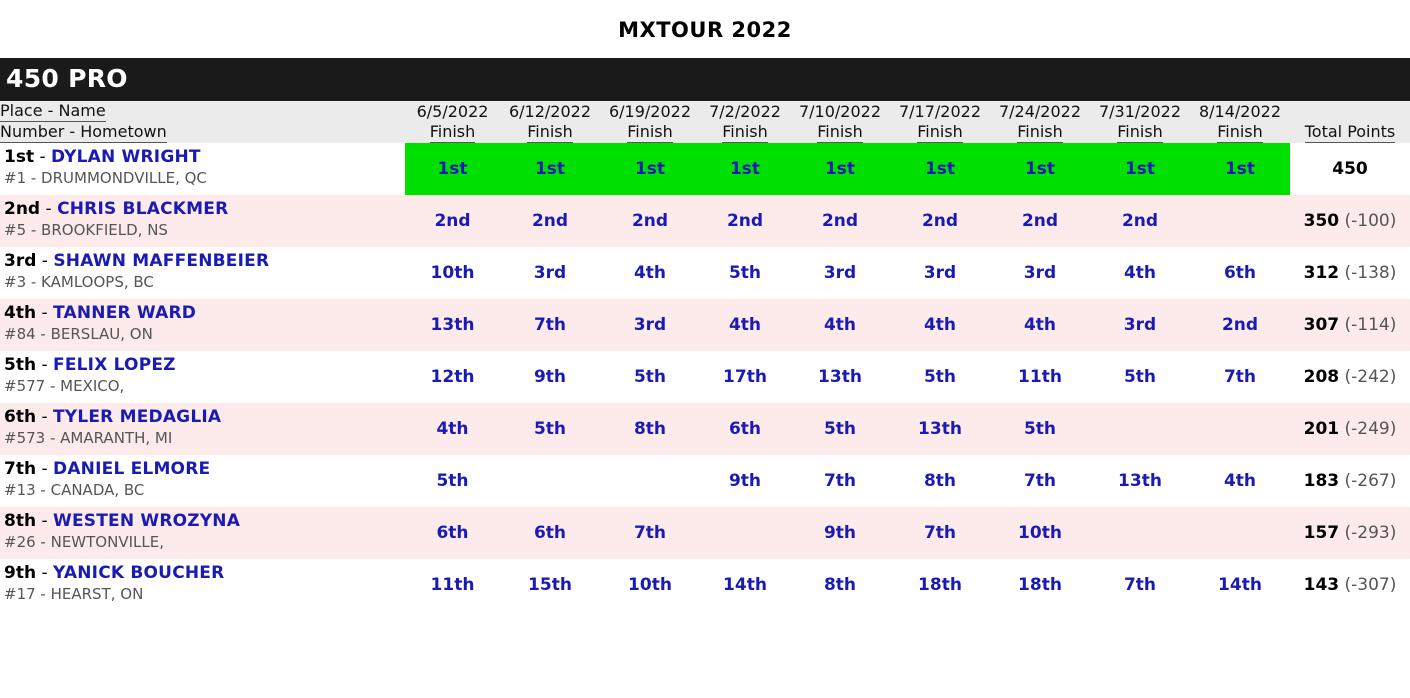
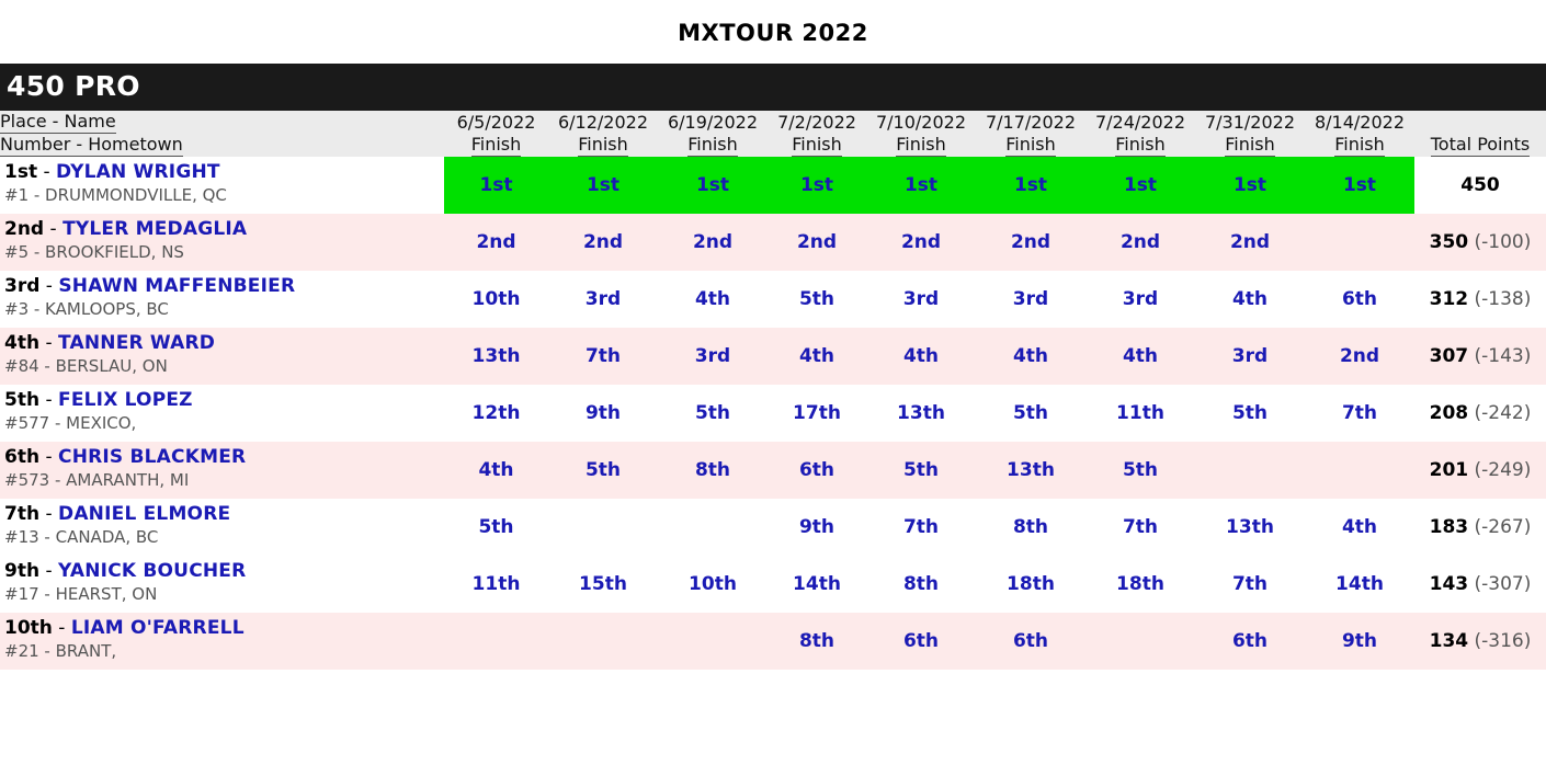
  MXTOUR 2022
  450 PRO
  Place - Name Number - Hometown	6/5/2022 Finish	6/12/2022 Finish	6/19/2022 Finish	7/2/2022 Finish	7/10/2022 Finish	7/17/2022 Finish	7/24/2022 Finish	7/31/2022 Finish	8/14/2022 Finish	Total Points
  1st - DYLAN WRIGHT#1 - DRUMMONDVILLE, QC	1st	1st	1st	1st	1st	1st	1st	1st	1st	450
- 2nd - CHRIS BLACKMER#5 - BROOKFIELD, NS	2nd	2nd	2nd	2nd	2nd	2nd	2nd	2nd		350 (-100)
+ 2nd - TYLER MEDAGLIA#5 - BROOKFIELD, NS	2nd	2nd	2nd	2nd	2nd	2nd	2nd	2nd		350 (-100)
  3rd - SHAWN MAFFENBEIER#3 - KAMLOOPS, BC	10th	3rd	4th	5th	3rd	3rd	3rd	4th	6th	312 (-138)
- 4th - TANNER WARD#84 - BERSLAU, ON	13th	7th	3rd	4th	4th	4th	4th	3rd	2nd	307 (-114)
+ 4th - TANNER WARD#84 - BERSLAU, ON	13th	7th	3rd	4th	4th	4th	4th	3rd	2nd	307 (-143)
  5th - FELIX LOPEZ#577 - MEXICO,	12th	9th	5th	17th	13th	5th	11th	5th	7th	208 (-242)
- 6th - TYLER MEDAGLIA#573 - AMARANTH, MI	4th	5th	8th	6th	5th	13th	5th			201 (-249)
+ 6th - CHRIS BLACKMER#573 - AMARANTH, MI	4th	5th	8th	6th	5th	13th	5th			201 (-249)
  7th - DANIEL ELMORE#13 - CANADA, BC	5th			9th	7th	8th	7th	13th	4th	183 (-267)
- 8th - WESTEN WROZYNA#26 - NEWTONVILLE,	6th	6th	7th		9th	7th	10th			157 (-293)
  9th - YANICK BOUCHER#17 - HEARST, ON	11th	15th	10th	14th	8th	18th	18th	7th	14th	143 (-307)
+ 10th - LIAM O'FARRELL#21 - BRANT,				8th	6th	6th		6th	9th	134 (-316)
